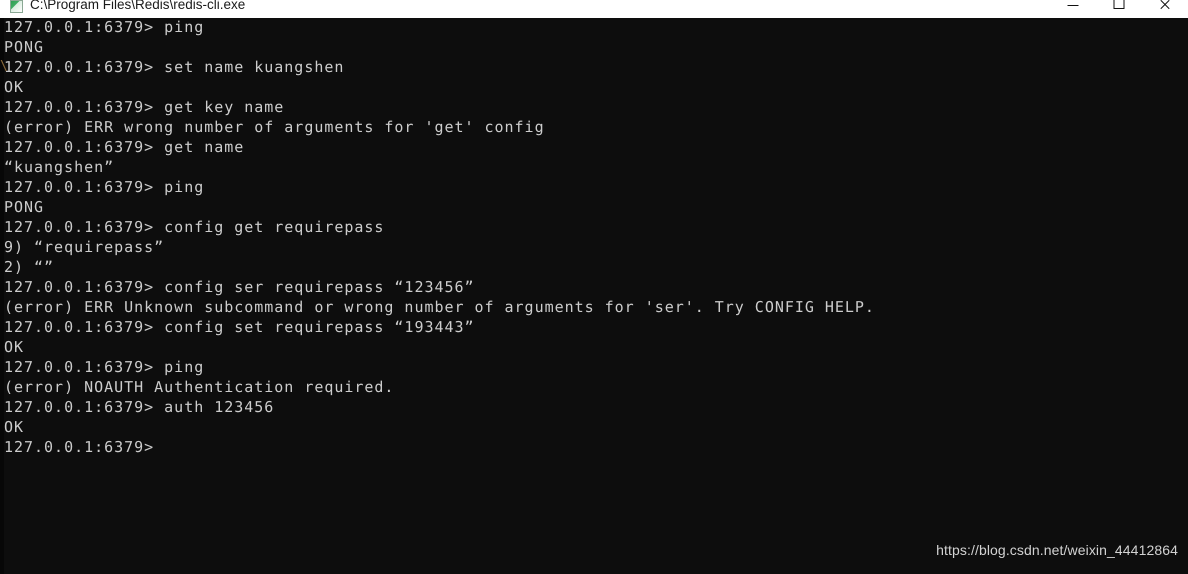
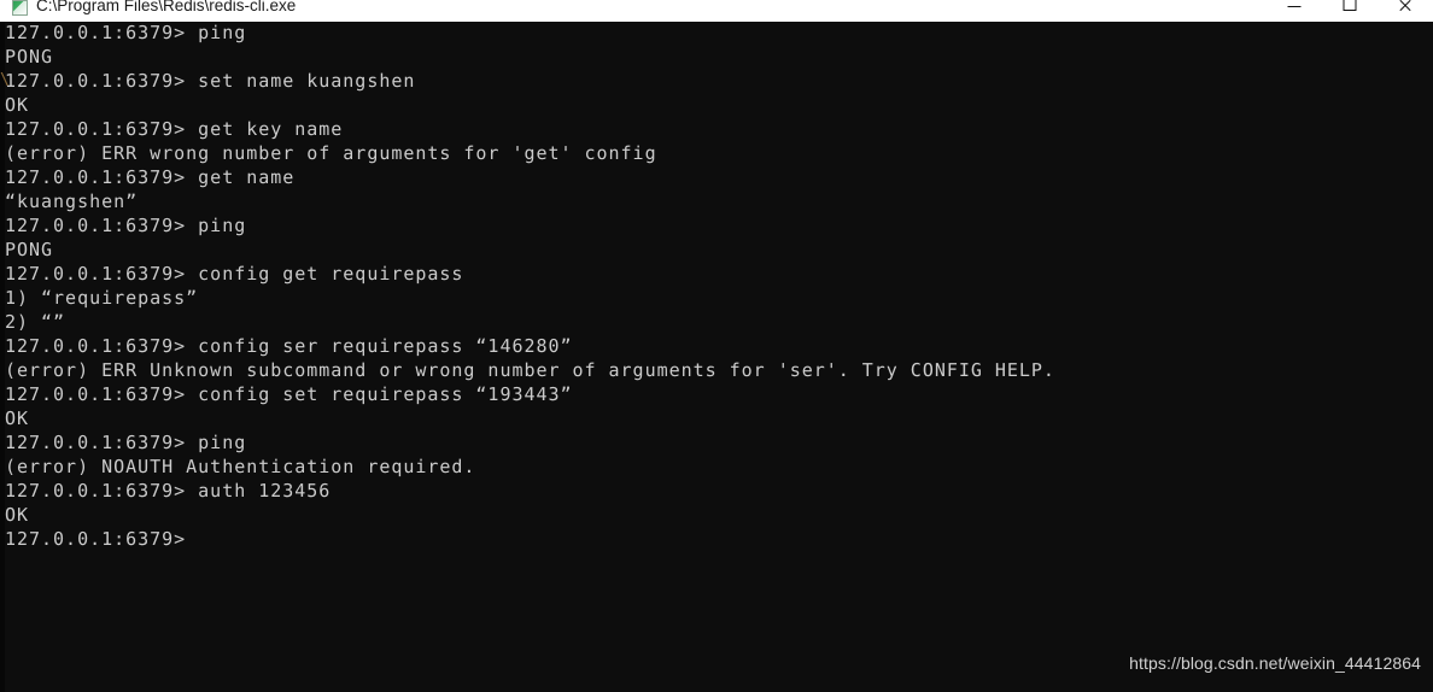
  C:\Program Files\Redis\redis-cli.exe
  127.0.0.1:6379> ping
  PONG
  127.0.0.1:6379> set name kuangshen
  OK
  127.0.0.1:6379> get key name
  (error) ERR wrong number of arguments for 'get' config
  127.0.0.1:6379> get name
  “kuangshen”
  127.0.0.1:6379> ping
  PONG
  127.0.0.1:6379> config get requirepass
- 9) “requirepass”
+ 1) “requirepass”
  2) “”
- 127.0.0.1:6379> config ser requirepass “123456”
+ 127.0.0.1:6379> config ser requirepass “146280”
  (error) ERR Unknown subcommand or wrong number of arguments for 'ser'. Try CONFIG HELP.
  127.0.0.1:6379> config set requirepass “193443”
  OK
  127.0.0.1:6379> ping
  (error) NOAUTH Authentication required.
  127.0.0.1:6379> auth 123456
  OK
  127.0.0.1:6379>
  \
  https://blog.csdn.net/weixin_44412864
